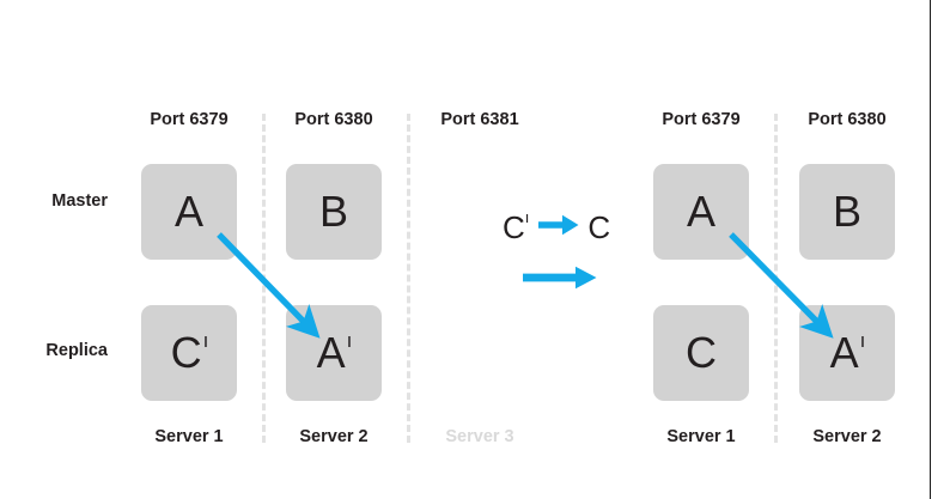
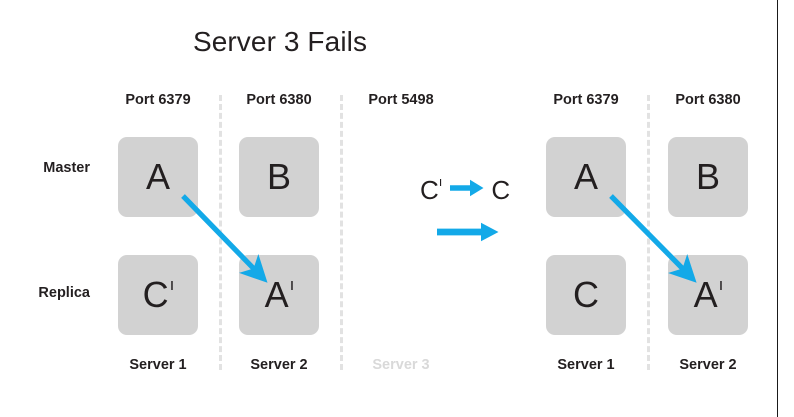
+ Server 3 Fails
  Master
  Replica
  Port 6379
  A
  Cı
  Server 1
  Port 6380
  B
  Aı
  Server 2
- Port 6381
+ Port 5498
  Server 3
  Cı
  C
  Port 6379
  A
  C
  Server 1
  Port 6380
  B
  Aı
  Server 2
